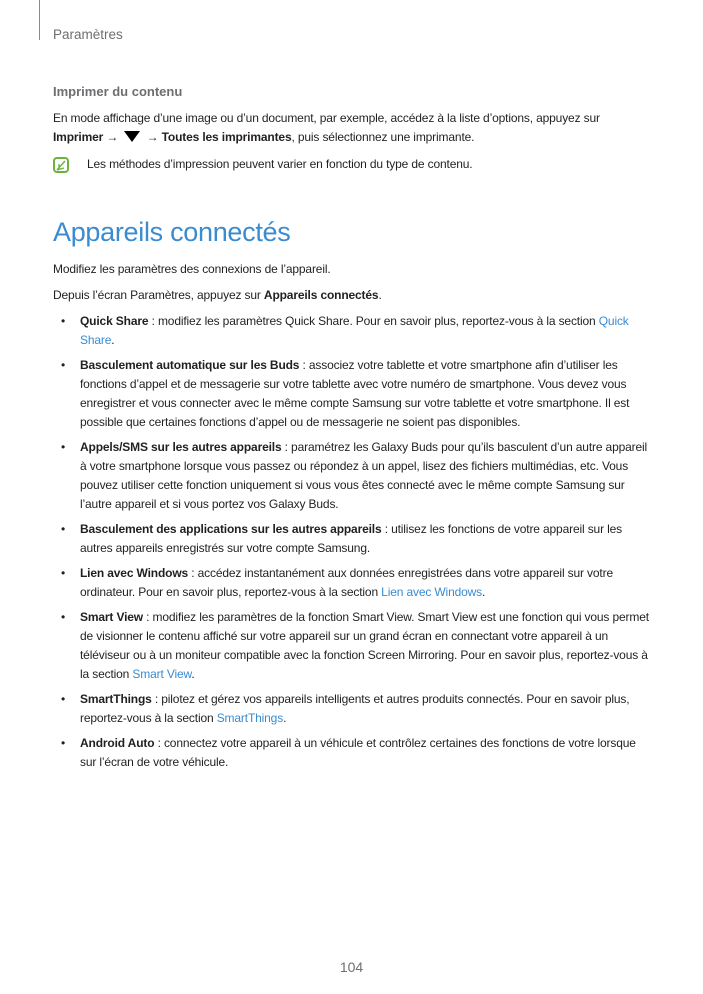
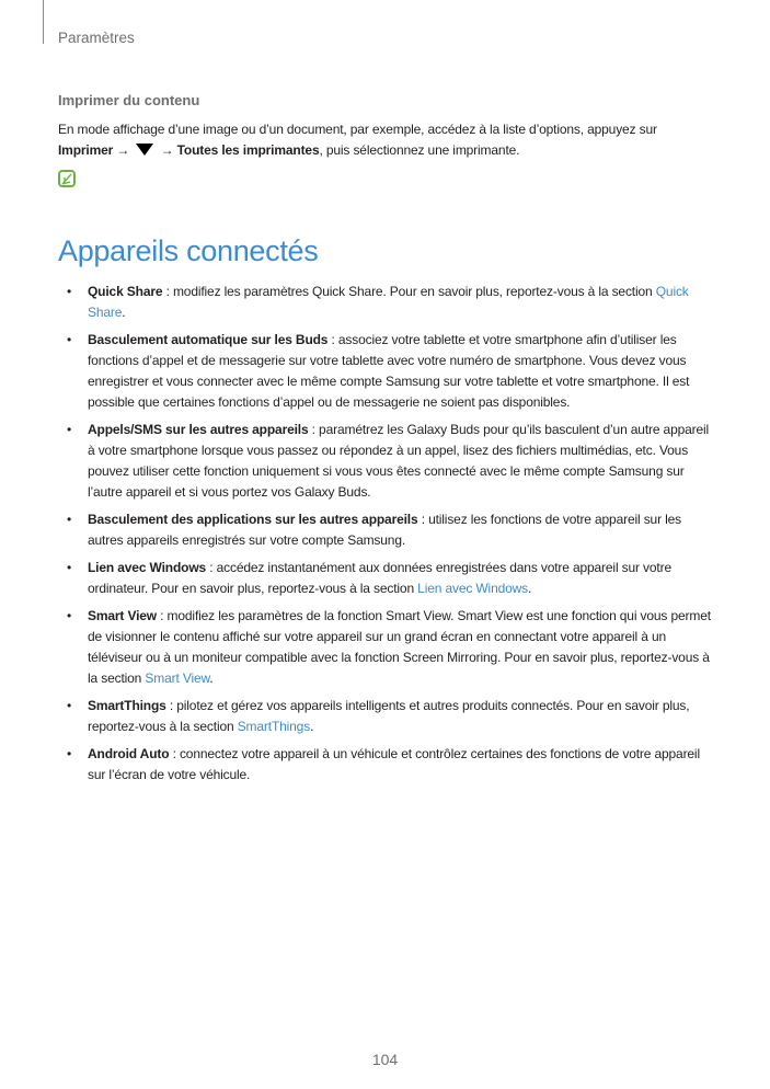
  Paramètres
  Imprimer du contenu
  En mode affichage d’une image ou d’un document, par exemple, accédez à la liste d’options, appuyez sur
  Imprimer → → Toutes les imprimantes, puis sélectionnez une imprimante.
- Les méthodes d’impression peuvent varier en fonction du type de contenu.
  Appareils connectés
- Modifiez les paramètres des connexions de l’appareil.
- Depuis l’écran Paramètres, appuyez sur Appareils connectés.
  •
  Quick Share : modifiez les paramètres Quick Share. Pour en savoir plus, reportez-vous à la section Quick Share.
  •
  Basculement automatique sur les Buds : associez votre tablette et votre smartphone afin d’utiliser les fonctions d’appel et de messagerie sur votre tablette avec votre numéro de smartphone. Vous devez vous enregistrer et vous connecter avec le même compte Samsung sur votre tablette et votre smartphone. Il est possible que certaines fonctions d’appel ou de messagerie ne soient pas disponibles.
  •
  Appels/SMS sur les autres appareils : paramétrez les Galaxy Buds pour qu’ils basculent d’un autre appareil à votre smartphone lorsque vous passez ou répondez à un appel, lisez des fichiers multimédias, etc. Vous pouvez utiliser cette fonction uniquement si vous vous êtes connecté avec le même compte Samsung sur l’autre appareil et si vous portez vos Galaxy Buds.
  •
  Basculement des applications sur les autres appareils : utilisez les fonctions de votre appareil sur les autres appareils enregistrés sur votre compte Samsung.
  •
  Lien avec Windows : accédez instantanément aux données enregistrées dans votre appareil sur votre ordinateur. Pour en savoir plus, reportez-vous à la section Lien avec Windows.
  •
  Smart View : modifiez les paramètres de la fonction Smart View. Smart View est une fonction qui vous permet de visionner le contenu affiché sur votre appareil sur un grand écran en connectant votre appareil à un téléviseur ou à un moniteur compatible avec la fonction Screen Mirroring. Pour en savoir plus, reportez-vous à la section Smart View.
  •
  SmartThings : pilotez et gérez vos appareils intelligents et autres produits connectés. Pour en savoir plus, reportez-vous à la section SmartThings.
  •
- Android Auto : connectez votre appareil à un véhicule et contrôlez certaines des fonctions de votre lorsque sur l’écran de votre véhicule.
+ Android Auto : connectez votre appareil à un véhicule et contrôlez certaines des fonctions de votre appareil sur l’écran de votre véhicule.
  104
